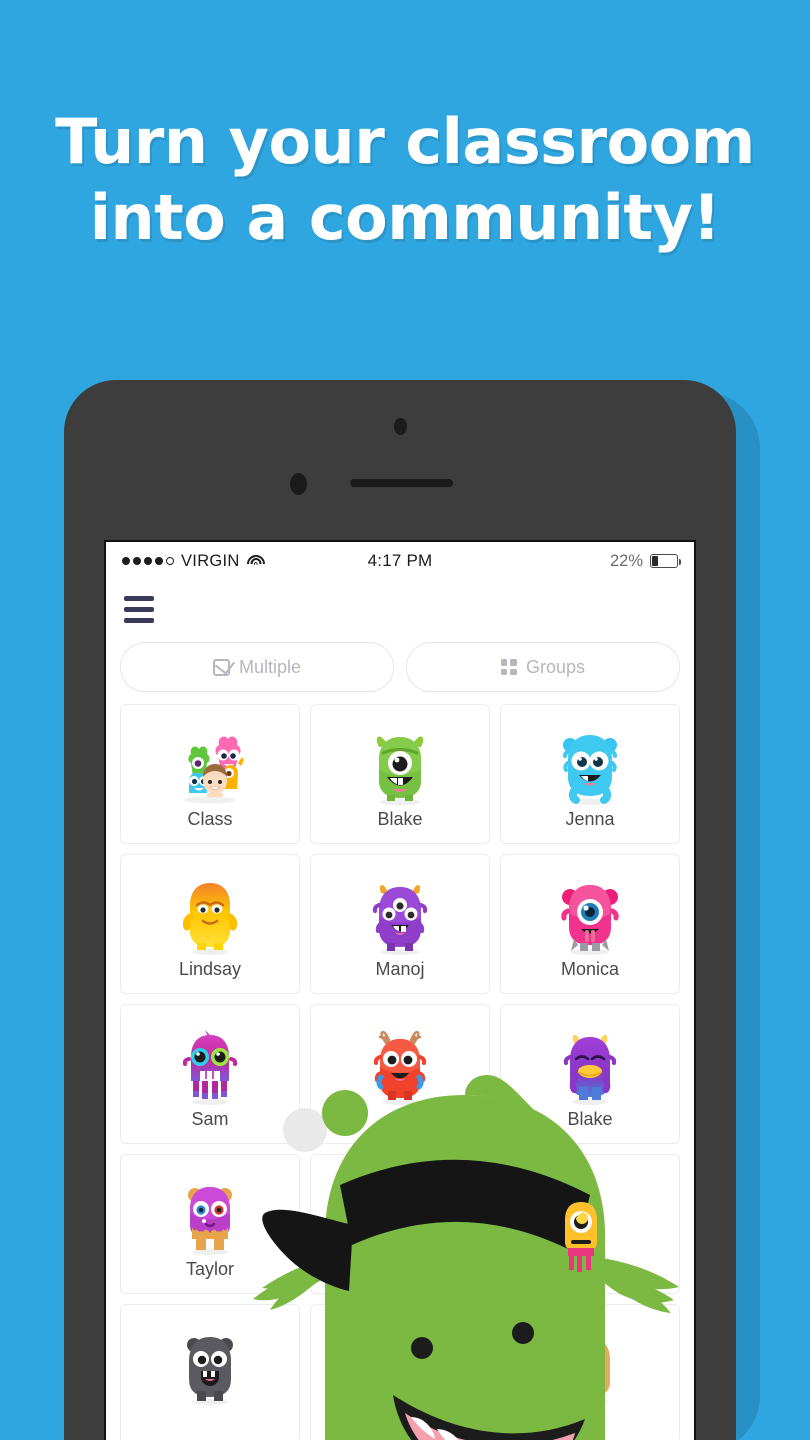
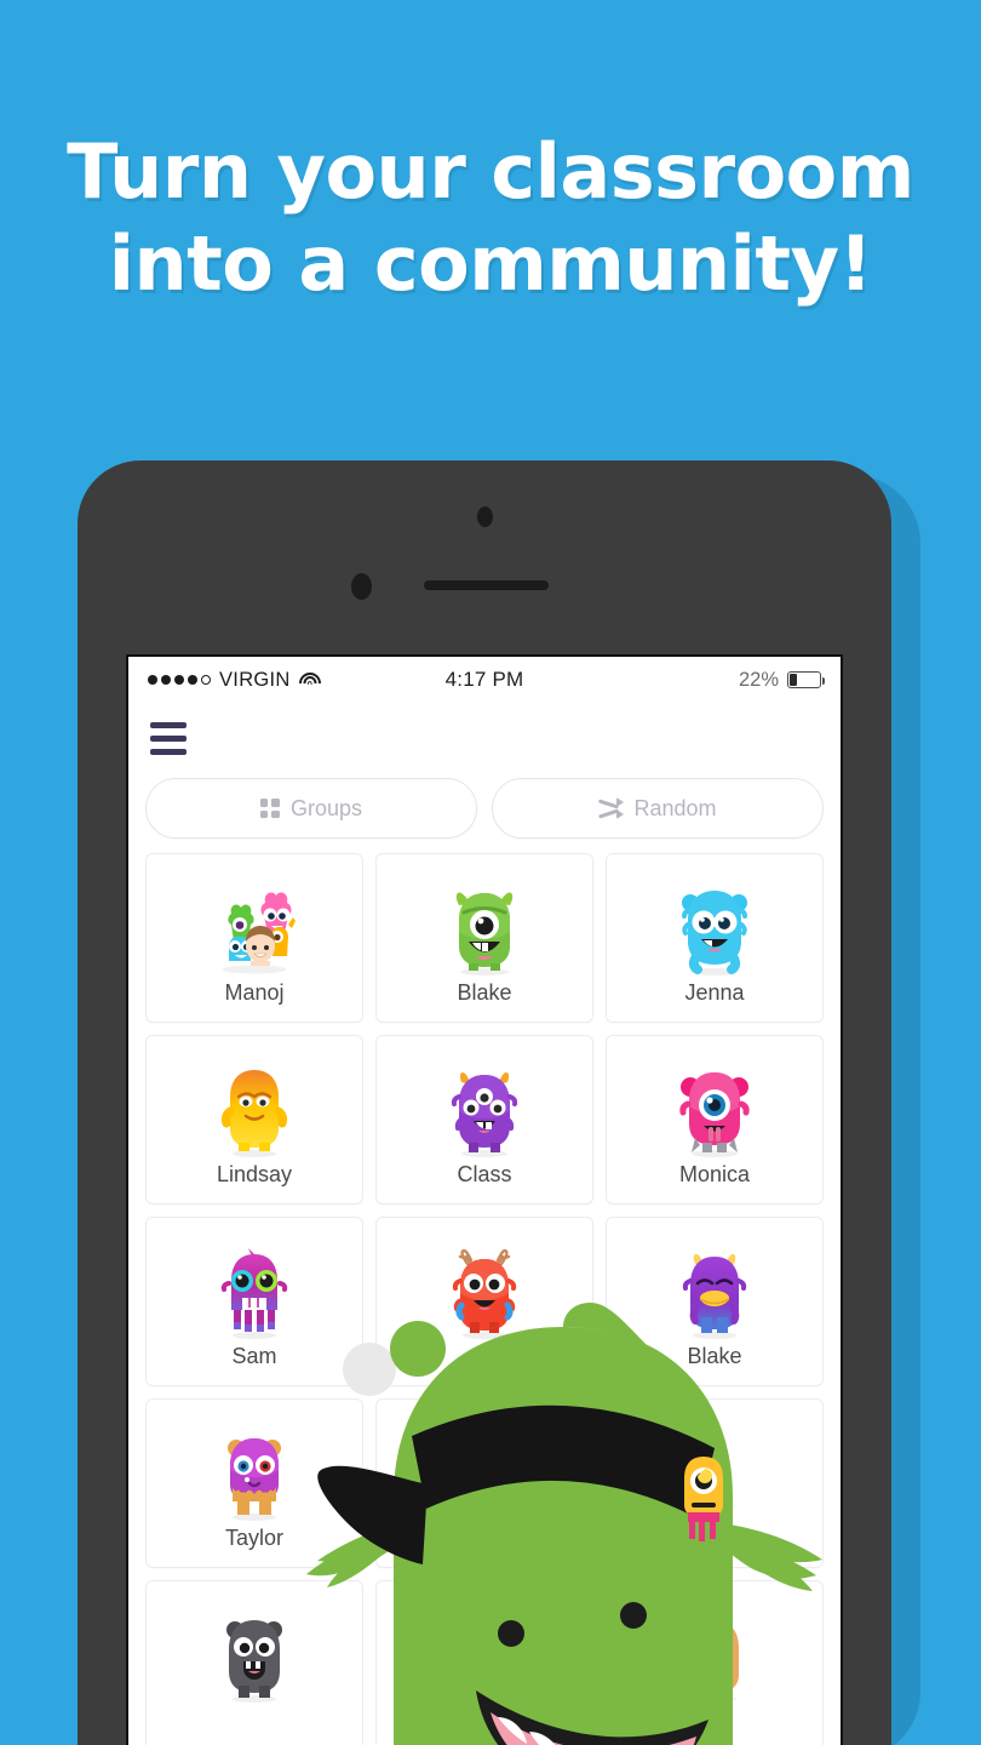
  Turn your classroom
  into a community!
  VIRGIN
  4:17 PM
  22%
- Multiple
  Groups
+ Random
- Class
+ Manoj
  Blake
  Jenna
  Lindsay
- Manoj
+ Class
  Monica
  Sam
  Blake
  Taylor
